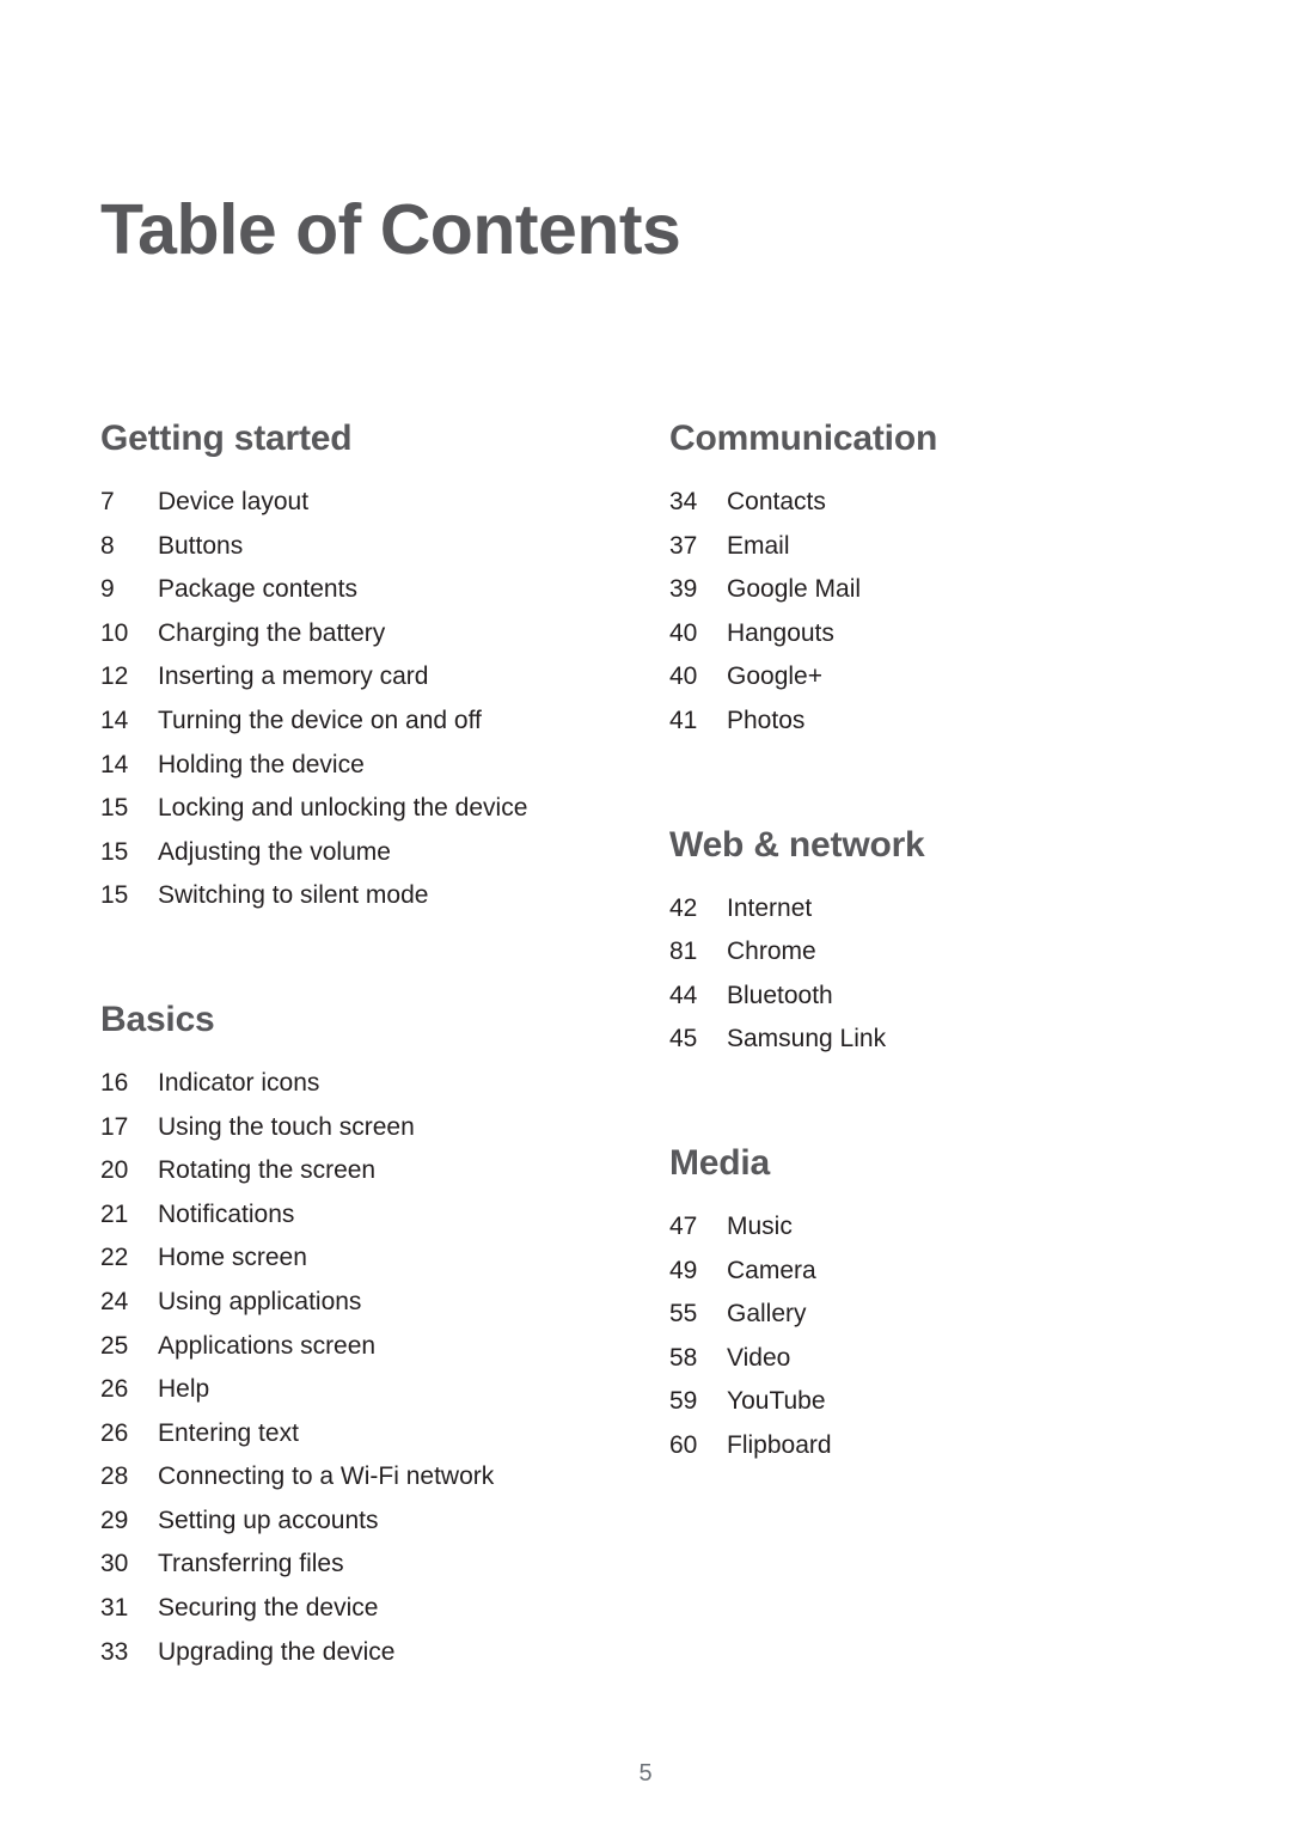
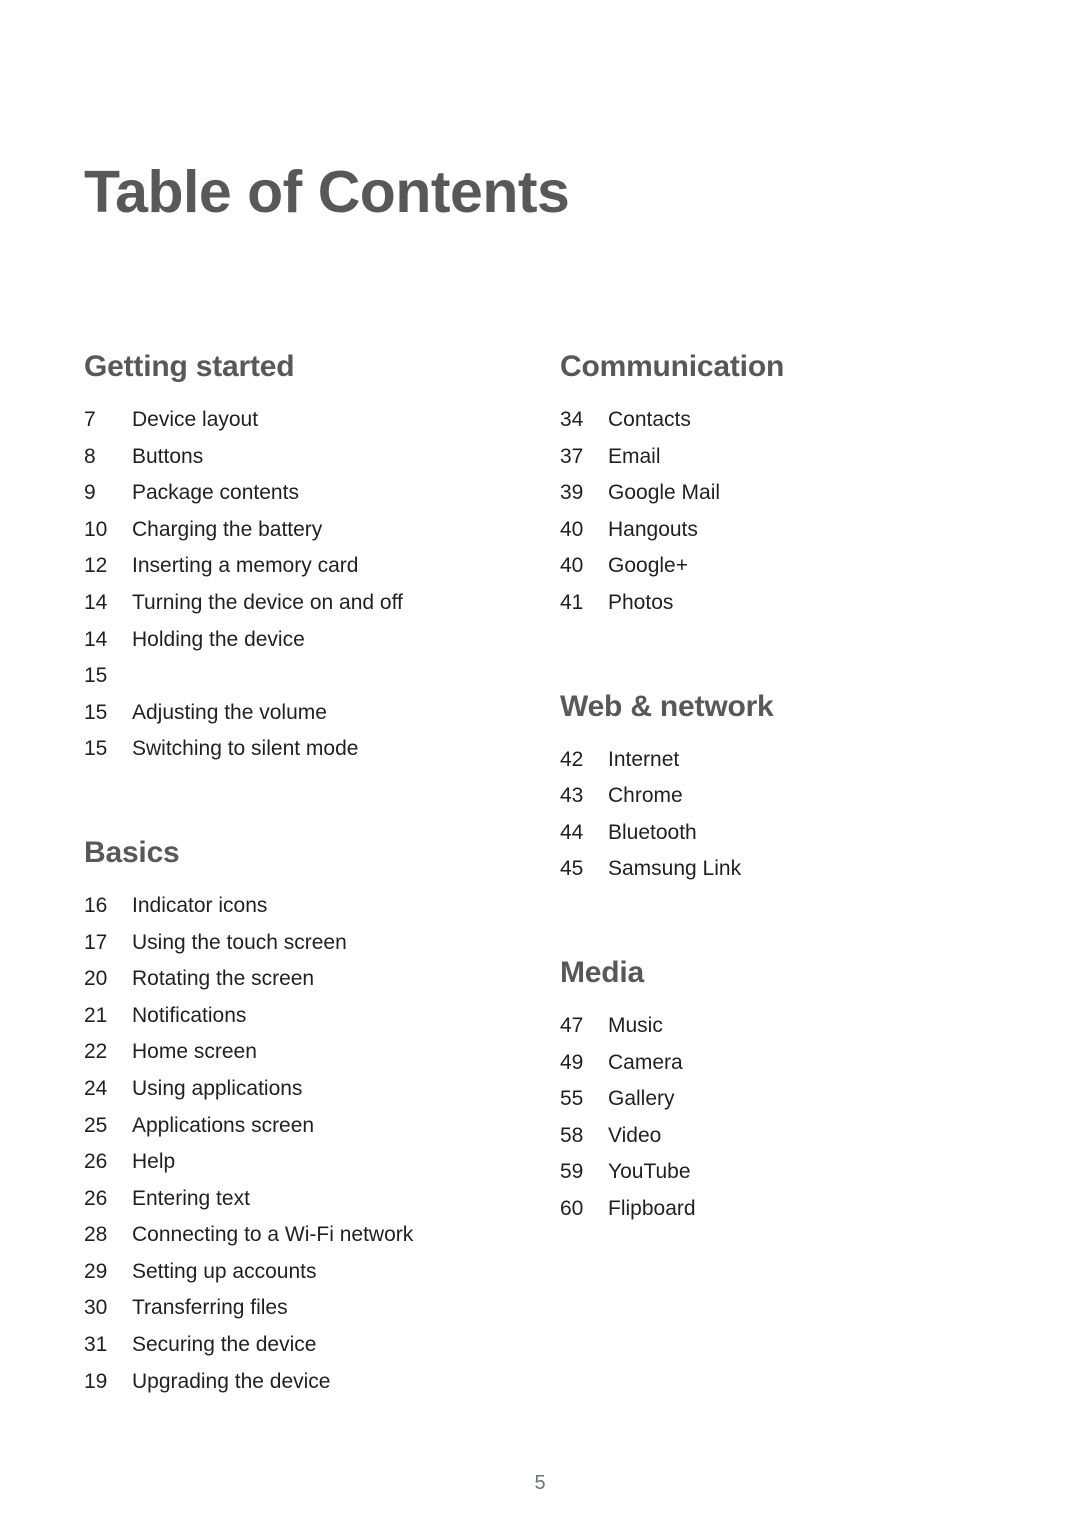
  Table of Contents
  Getting started
  7
  Device layout
  8
  Buttons
  9
  Package contents
  10
  Charging the battery
  12
  Inserting a memory card
  14
  Turning the device on and off
  14
  Holding the device
  15
- Locking and unlocking the device
  15
  Adjusting the volume
  15
  Switching to silent mode
  Basics
  16
  Indicator icons
  17
  Using the touch screen
  20
  Rotating the screen
  21
  Notifications
  22
  Home screen
  24
  Using applications
  25
  Applications screen
  26
  Help
  26
  Entering text
  28
  Connecting to a Wi-Fi network
  29
  Setting up accounts
  30
  Transferring files
  31
  Securing the device
- 33
+ 19
  Upgrading the device
  Communication
  34
  Contacts
  37
  Email
  39
  Google Mail
  40
  Hangouts
  40
  Google+
  41
  Photos
  Web & network
  42
  Internet
- 81
+ 43
  Chrome
  44
  Bluetooth
  45
  Samsung Link
  Media
  47
  Music
  49
  Camera
  55
  Gallery
  58
  Video
  59
  YouTube
  60
  Flipboard
  5
